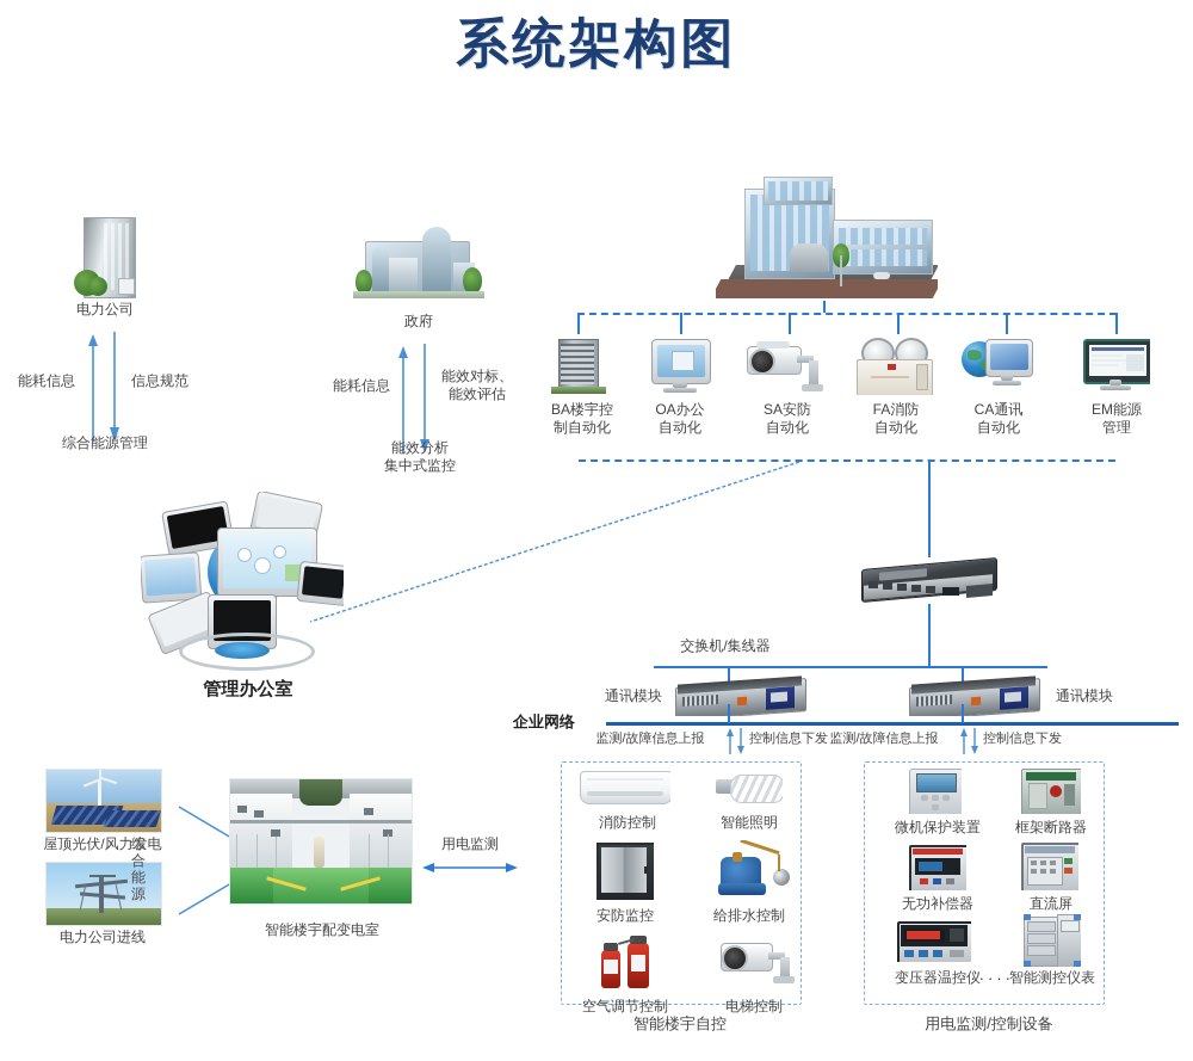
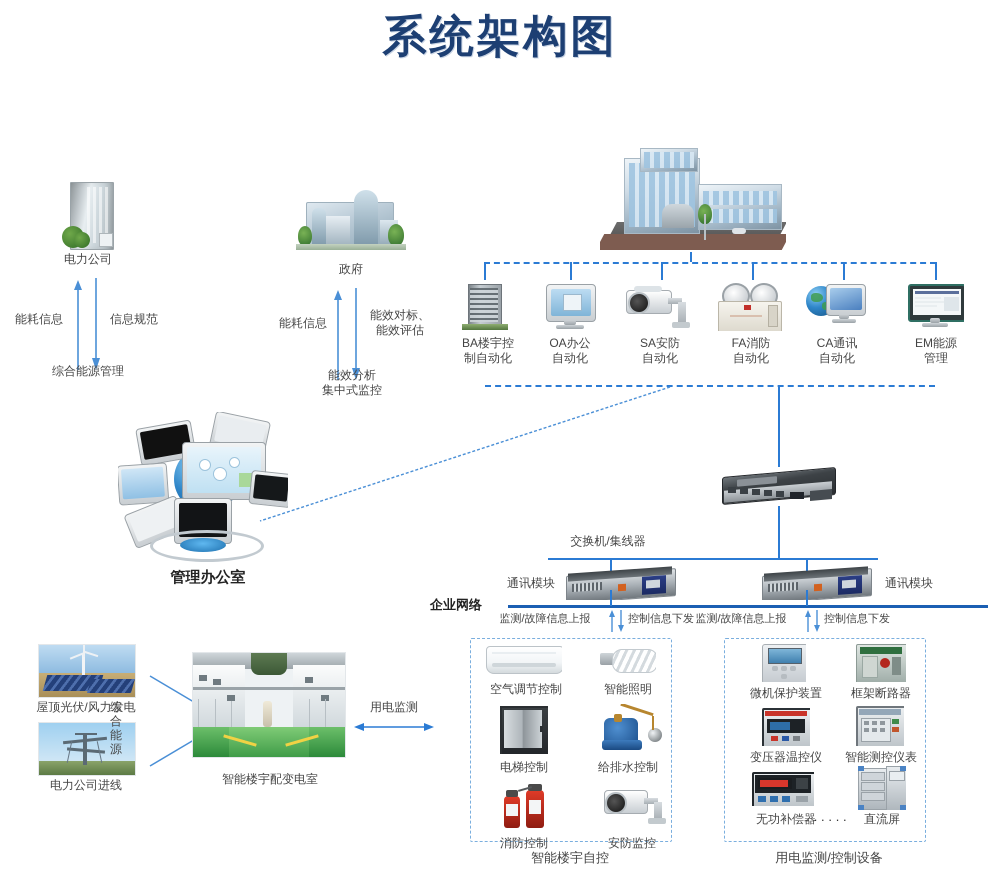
  系统架构图
  电力公司
  能耗信息
  信息规范
  综合能源管理
  政府
  能耗信息
  能效对标、
  能效评估
  能效分析
  集中式监控
  BA楼宇控
  制自动化
  OA办公
  自动化
  SA安防
  自动化
  FA消防
  自动化
  CA通讯
  自动化
  EM能源
  管理
  管理办公室
  交换机/集线器
  通讯模块
  通讯模块
  企业网络
  监测/故障信息上报
  控制信息下发
  监测/故障信息上报
  控制信息下发
- 消防控制
+ 空气调节控制
  智能照明
- 安防监控
+ 电梯控制
  给排水控制
- 空气调节控制
+ 消防控制
- 电梯控制
+ 安防监控
  智能楼宇自控
  微机保护装置
  框架断路器
- 无功补偿器
+ 变压器温控仪
- 直流屏
+ 智能测控仪表
- 变压器温控仪
+ 无功补偿器
- 智能测控仪表
+ 直流屏
  ······
  用电监测/控制设备
  屋顶光伏/风力发电
  电力公司进线
  综合能源
  智能楼宇配变电室
  用电监测
